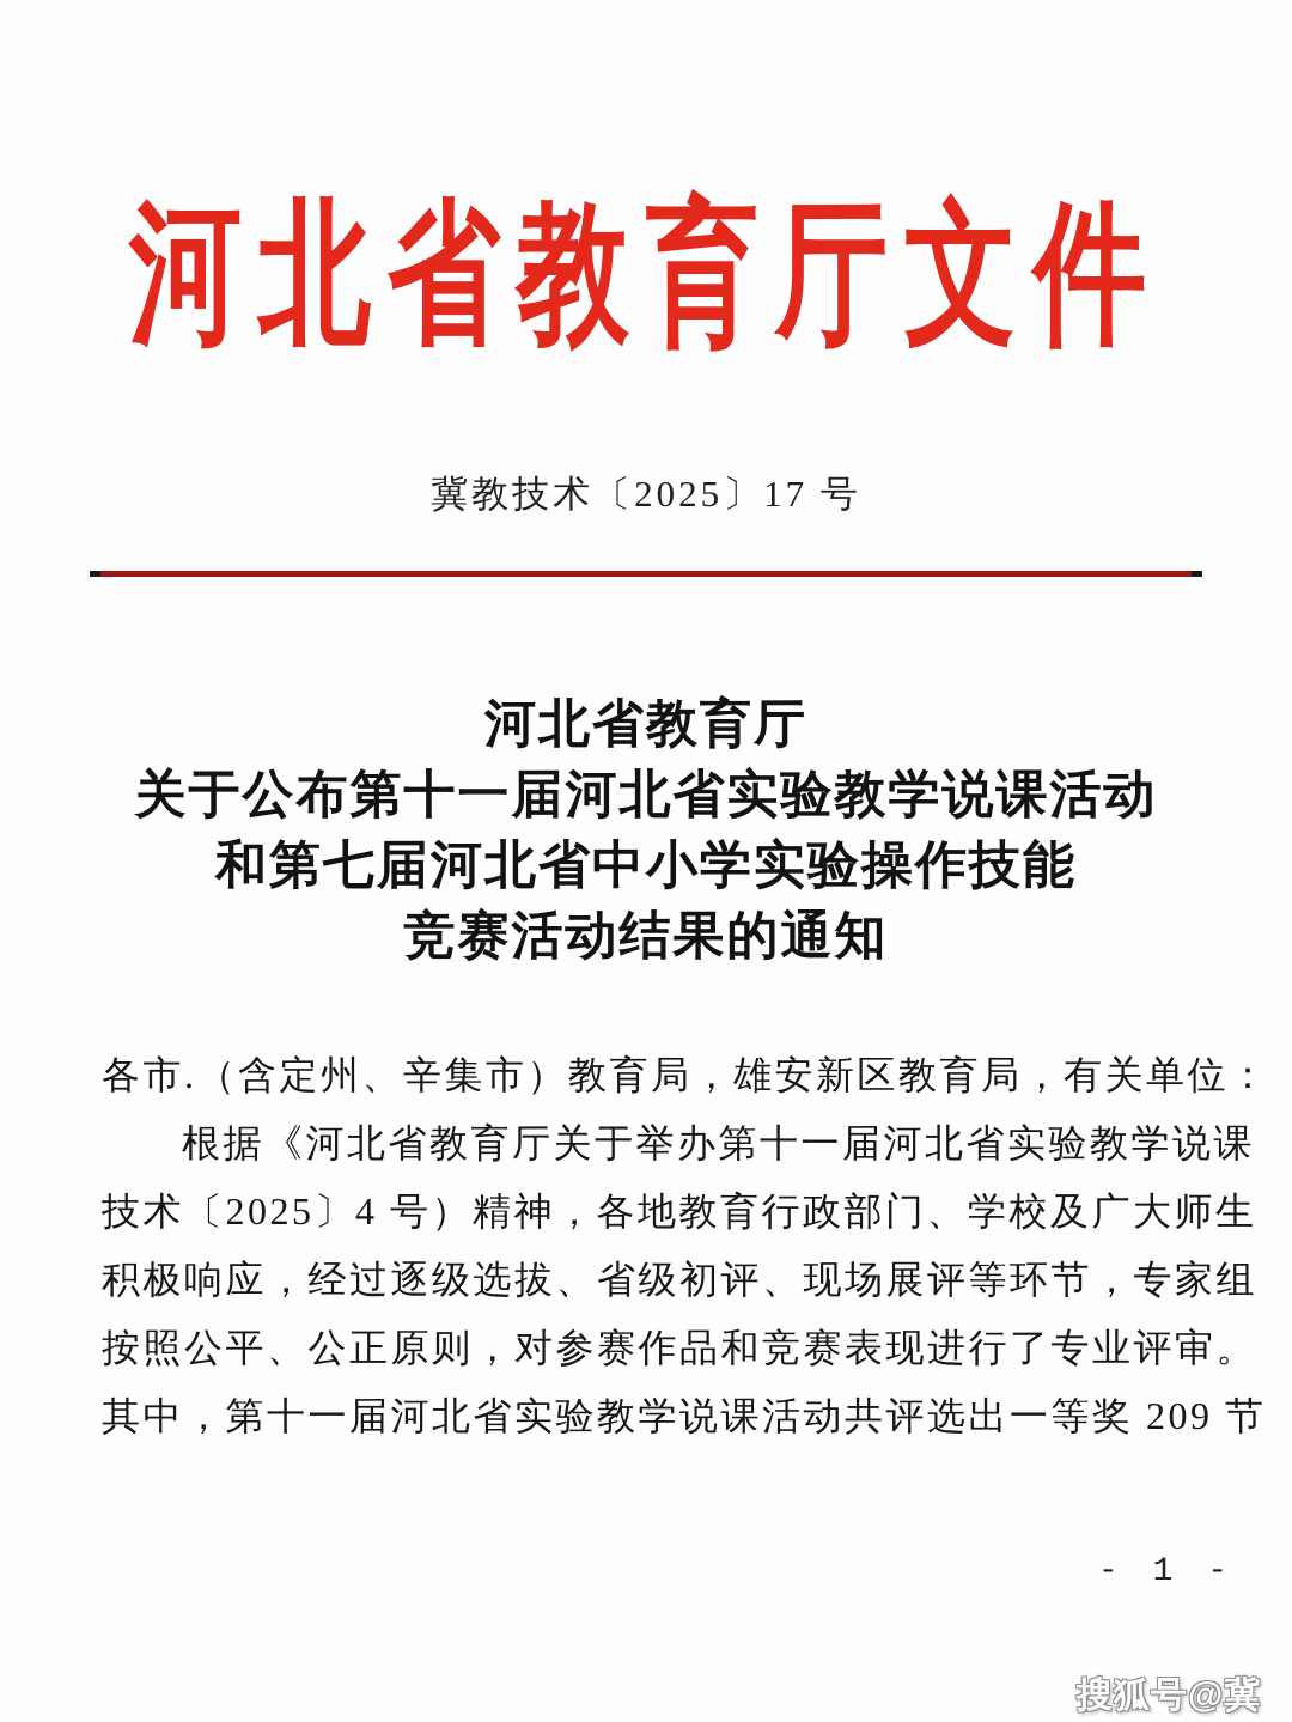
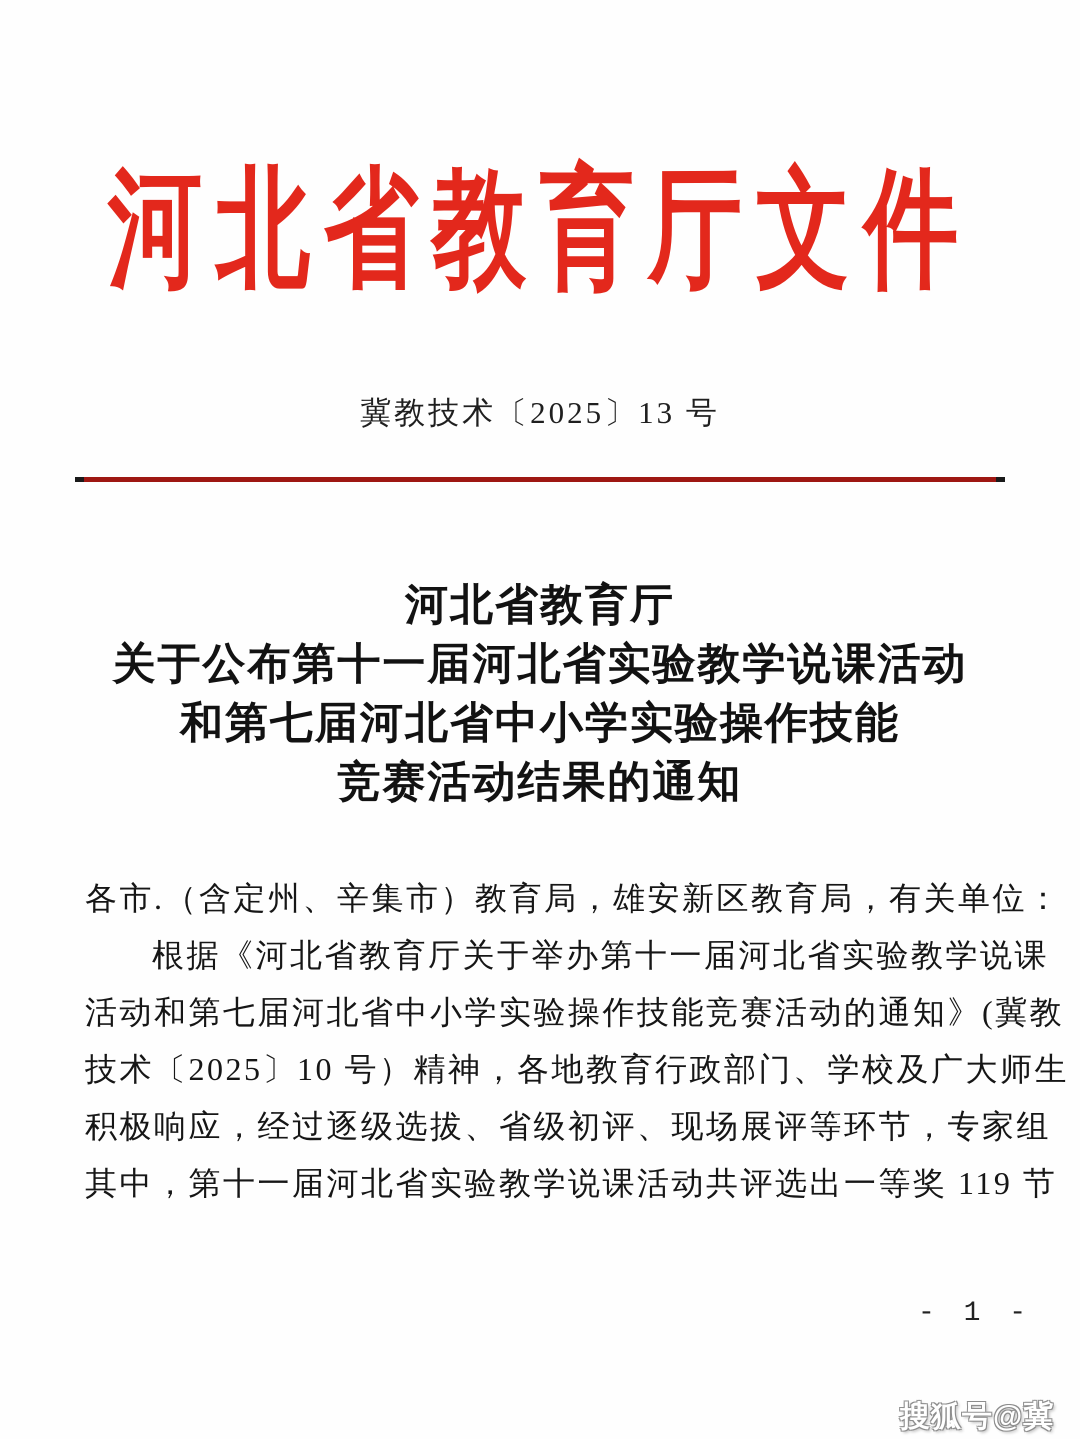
  河北省教育厅文件
- 冀教技术〔2025〕17 号
+ 冀教技术〔2025〕13 号
  河北省教育厅
  关于公布第十一届河北省实验教学说课活动
  和第七届河北省中小学实验操作技能
  竞赛活动结果的通知
  各市.（含定州、辛集市）教育局，雄安新区教育局，有关单位：
  根据《河北省教育厅关于举办第十一届河北省实验教学说课
+ 活动和第七届河北省中小学实验操作技能竞赛活动的通知》(冀教
- 技术〔2025〕4 号）精神，各地教育行政部门、学校及广大师生
+ 技术〔2025〕10 号）精神，各地教育行政部门、学校及广大师生
  积极响应，经过逐级选拔、省级初评、现场展评等环节，专家组
- 按照公平、公正原则，对参赛作品和竞赛表现进行了专业评审。
- 其中，第十一届河北省实验教学说课活动共评选出一等奖 209 节
+ 其中，第十一届河北省实验教学说课活动共评选出一等奖 119 节
  - 1 -
  搜狐号@冀
